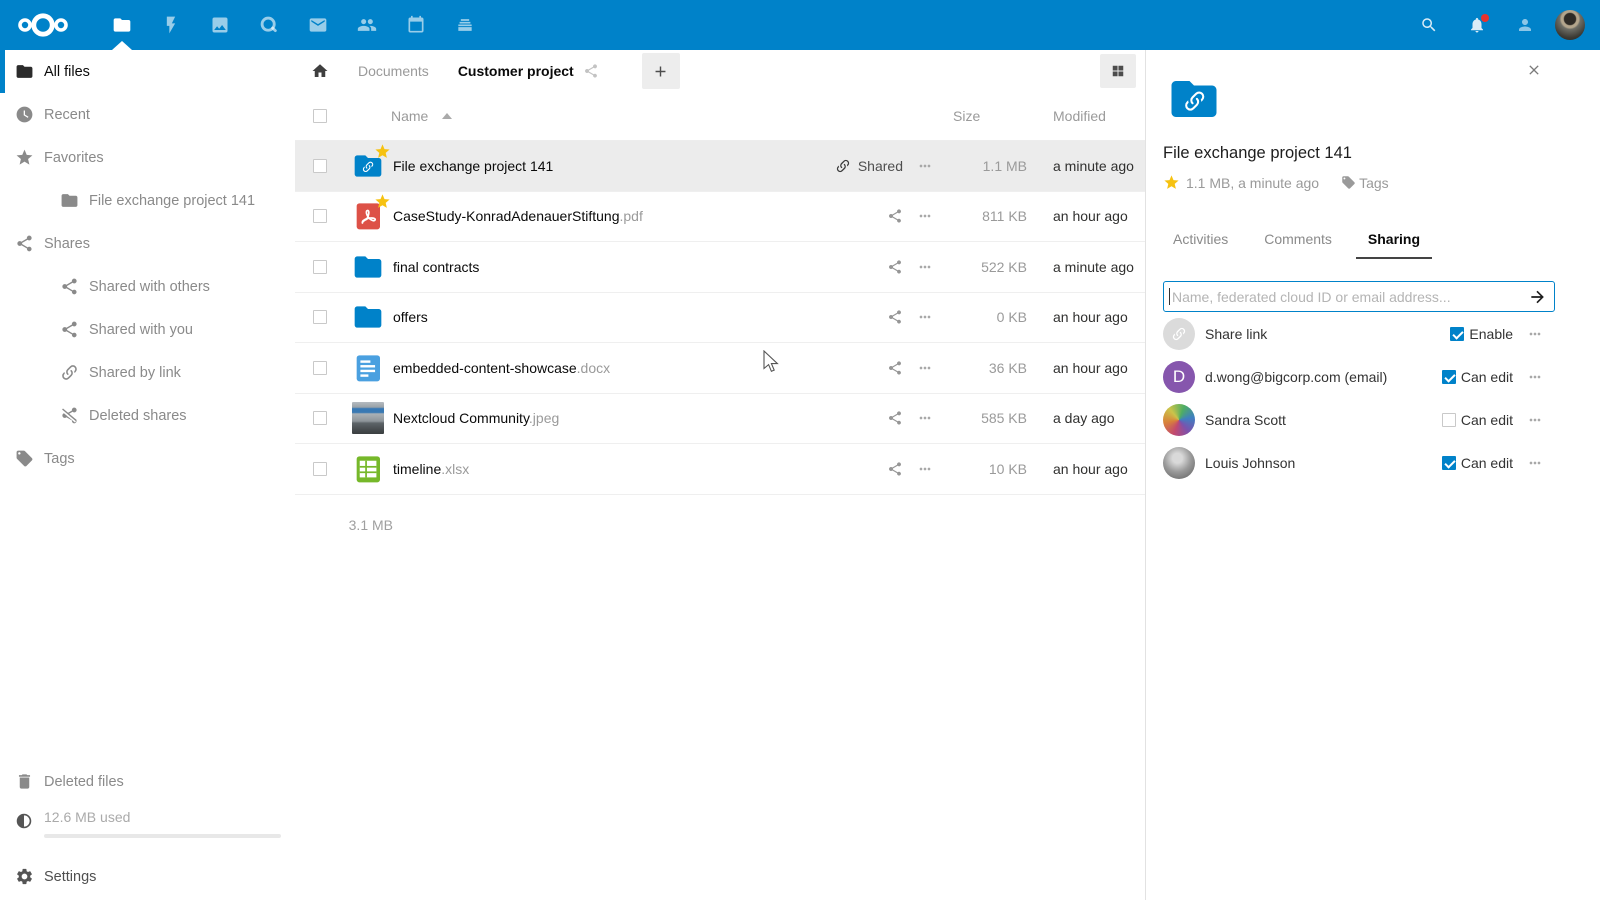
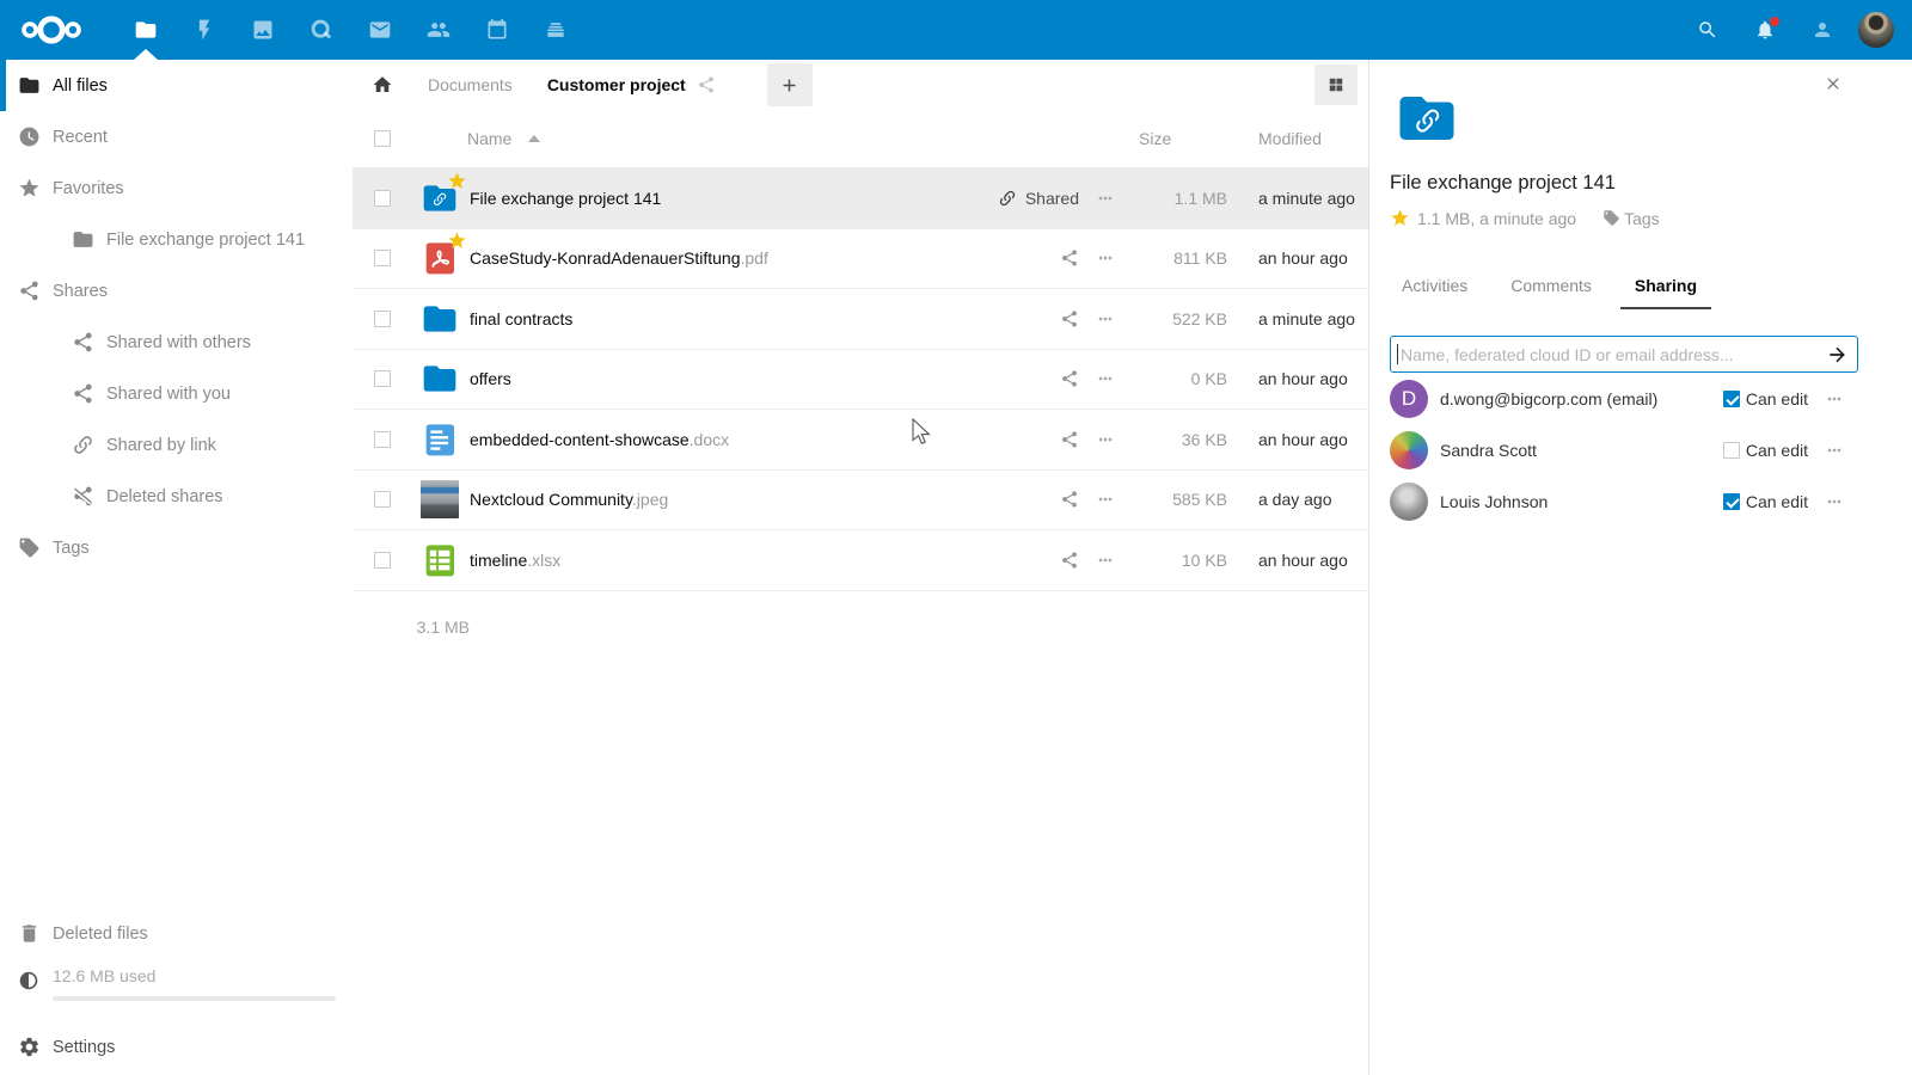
  All files
  Recent
  Favorites
  File exchange project 141
  Shares
  Shared with others
  Shared with you
  Shared by link
  Deleted shares
  Tags
  Deleted files
  12.6 MB used
  Settings
  Documents
  Customer project
  Name
  Size
  Modified
  File exchange project 141
  Shared
  1.1 MB
  a minute ago
  CaseStudy-KonradAdenauerStiftung.pdf
  811 KB
  an hour ago
  final contracts
  522 KB
  a minute ago
  offers
  0 KB
  an hour ago
  embedded-content-showcase.docx
  36 KB
  an hour ago
  Nextcloud Community.jpeg
  585 KB
  a day ago
  timeline.xlsx
  10 KB
  an hour ago
  3.1 MB
  File exchange project 141
  1.1 MB, a minute ago
  Tags
  Activities
  Comments
  Sharing
  Name, federated cloud ID or email address...
- Share link
- Enable
  D
  d.wong@bigcorp.com (email)
  Can edit
  Sandra Scott
  Can edit
  Louis Johnson
  Can edit
